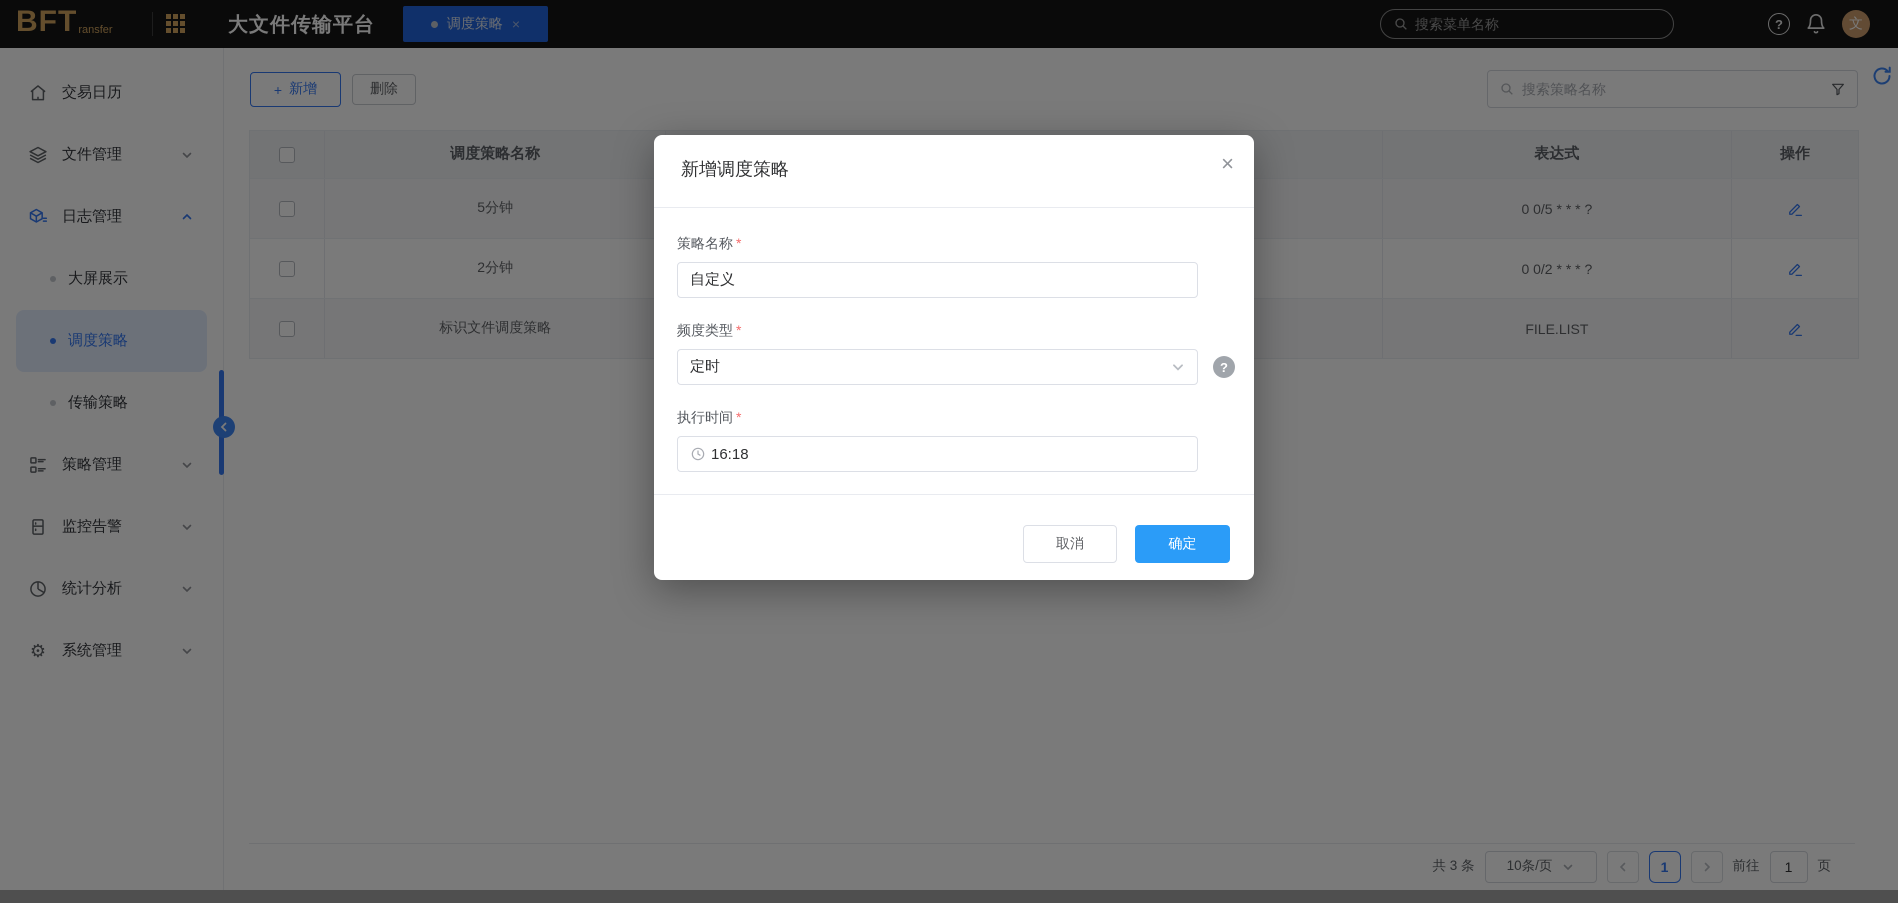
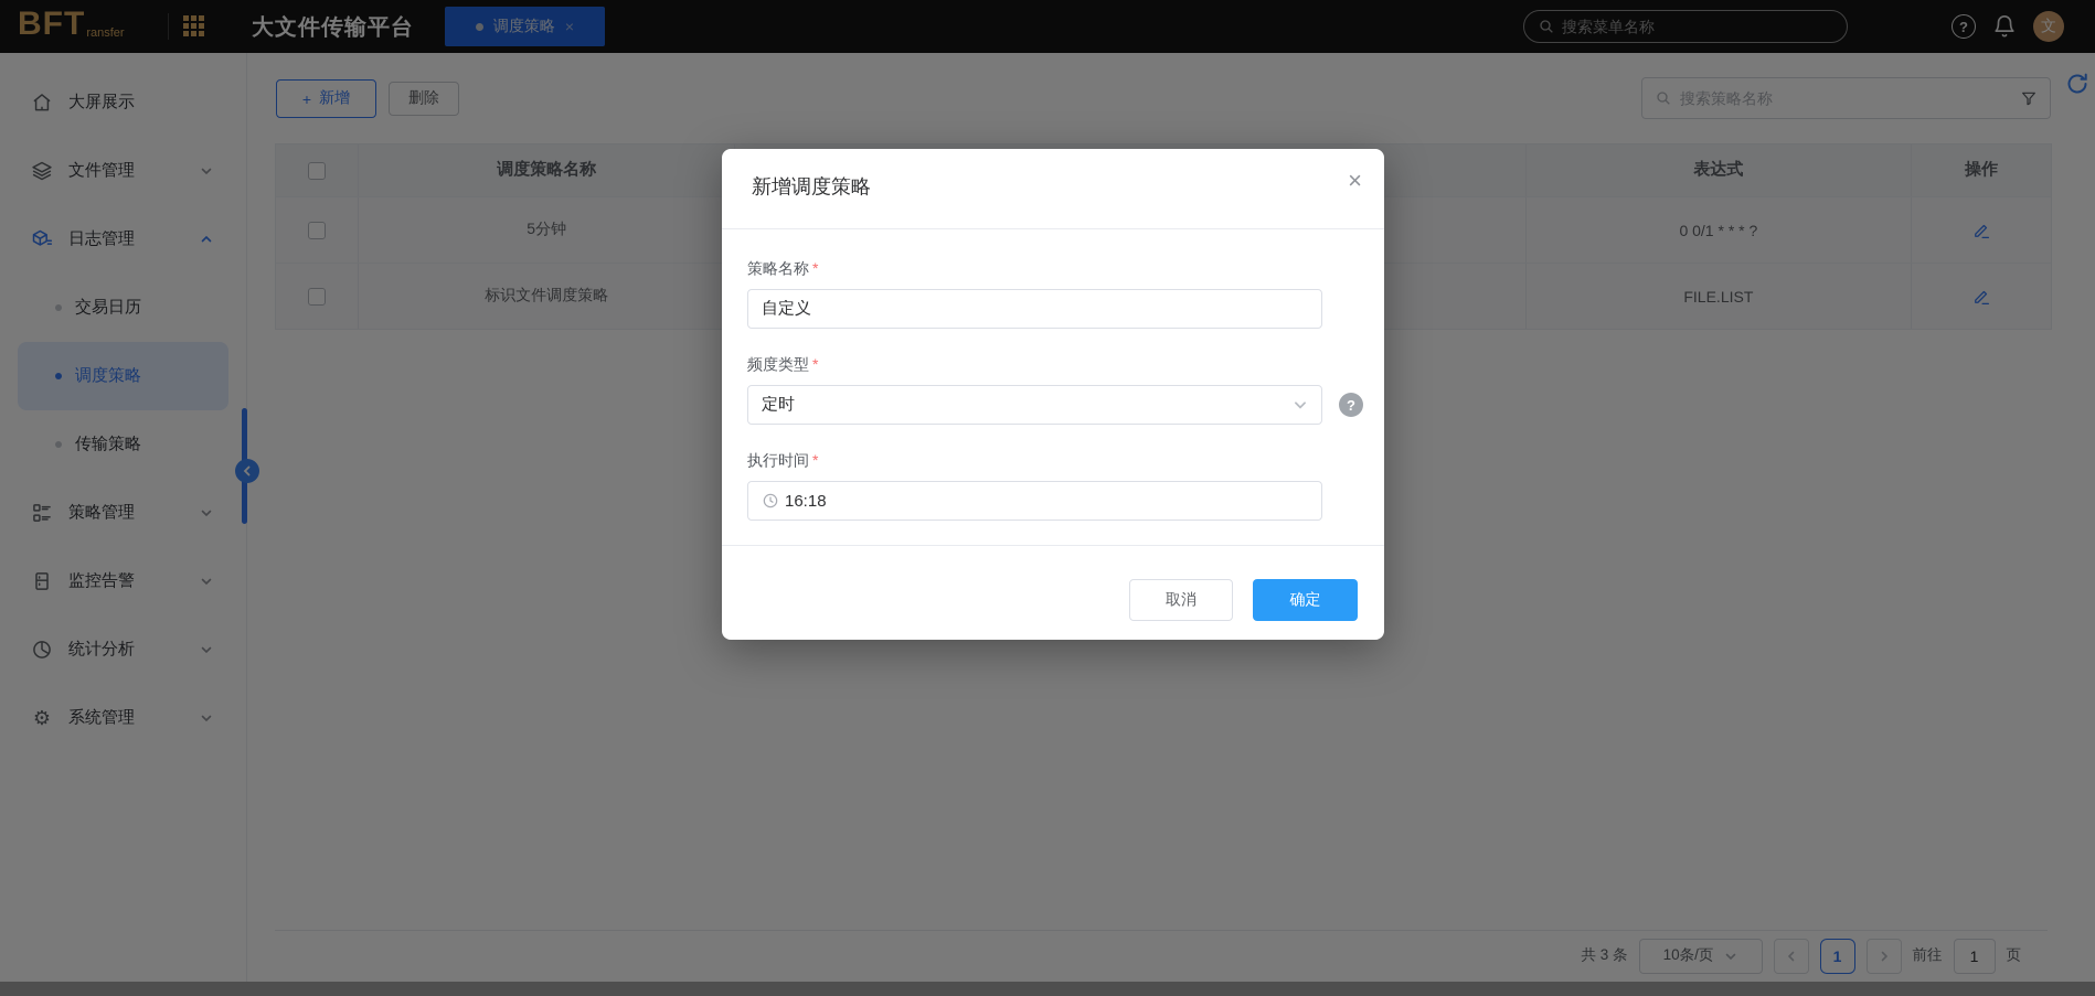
  BFT
  ransfer
  大文件传输平台
  调度策略
  ×
  搜索菜单名称
  ?
  文
- 交易日历
+ 大屏展示
  文件管理
  日志管理
- 大屏展示
+ 交易日历
  调度策略
  传输策略
  策略管理
  监控告警
  统计分析
  ⚙
  系统管理
  +
  新增
  删除
  搜索策略名称
  调度策略名称
  表达式
  操作
  5分钟
- 0 0/5 * * * ?
+ 0 0/1 * * * ?
- 2分钟
- 0 0/2 * * * ?
  标识文件调度策略
  FILE.LIST
  共 3 条
  10条/页
  1
  前往
  1
  页
  新增调度策略
  ×
  策略名称 *
  自定义
  频度类型 *
  定时
  ?
  执行时间 *
  16:18
  取消
  确定
